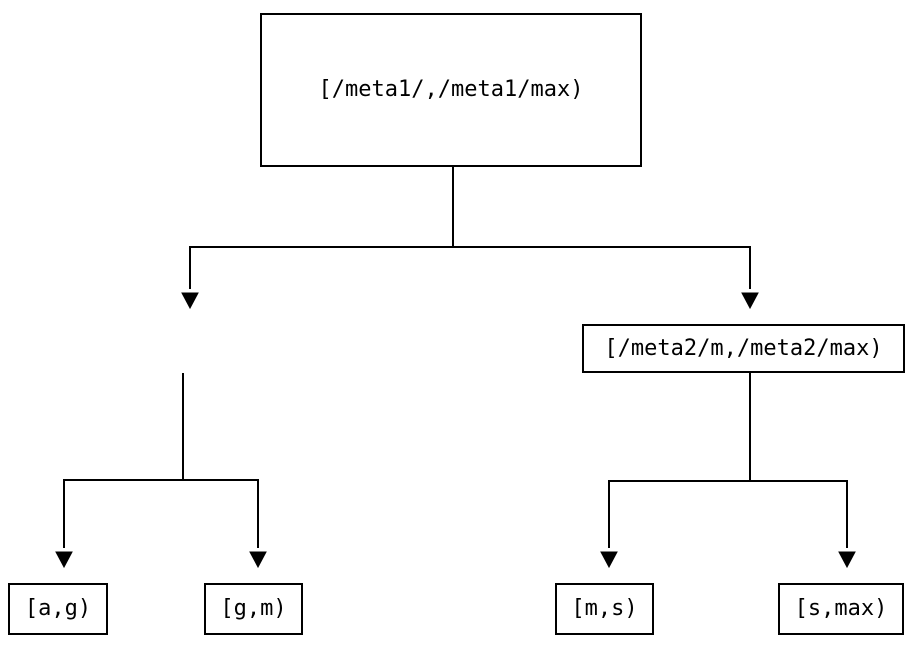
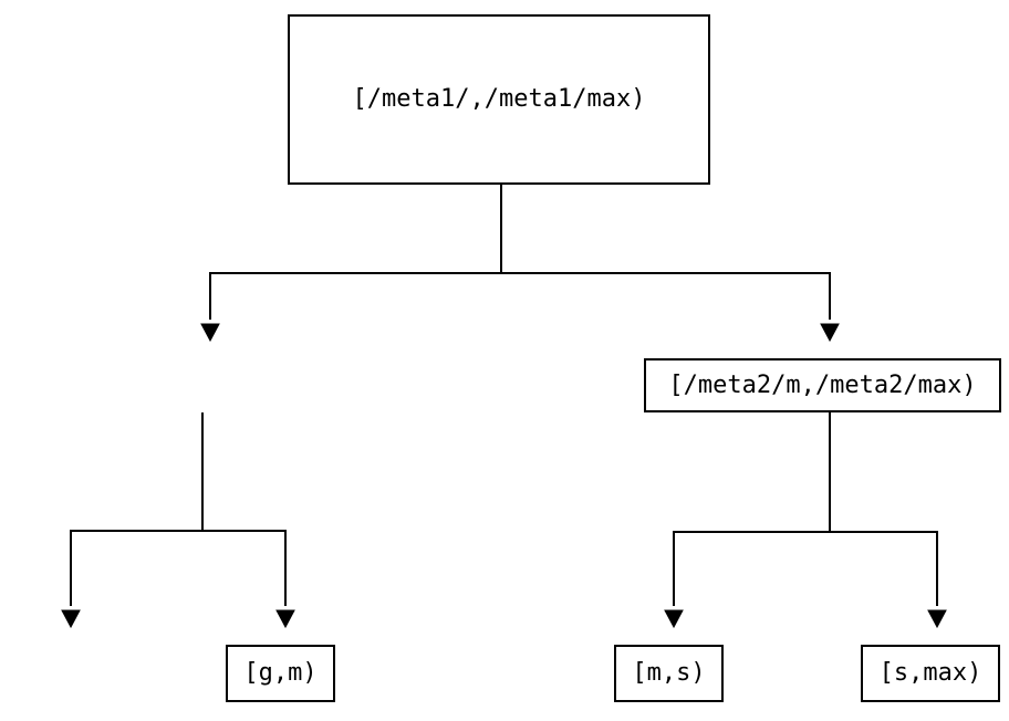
  [/meta1/,/meta1/max)
  [/meta2/m,/meta2/max)
- [a,g)
  [g,m)
  [m,s)
  [s,max)
